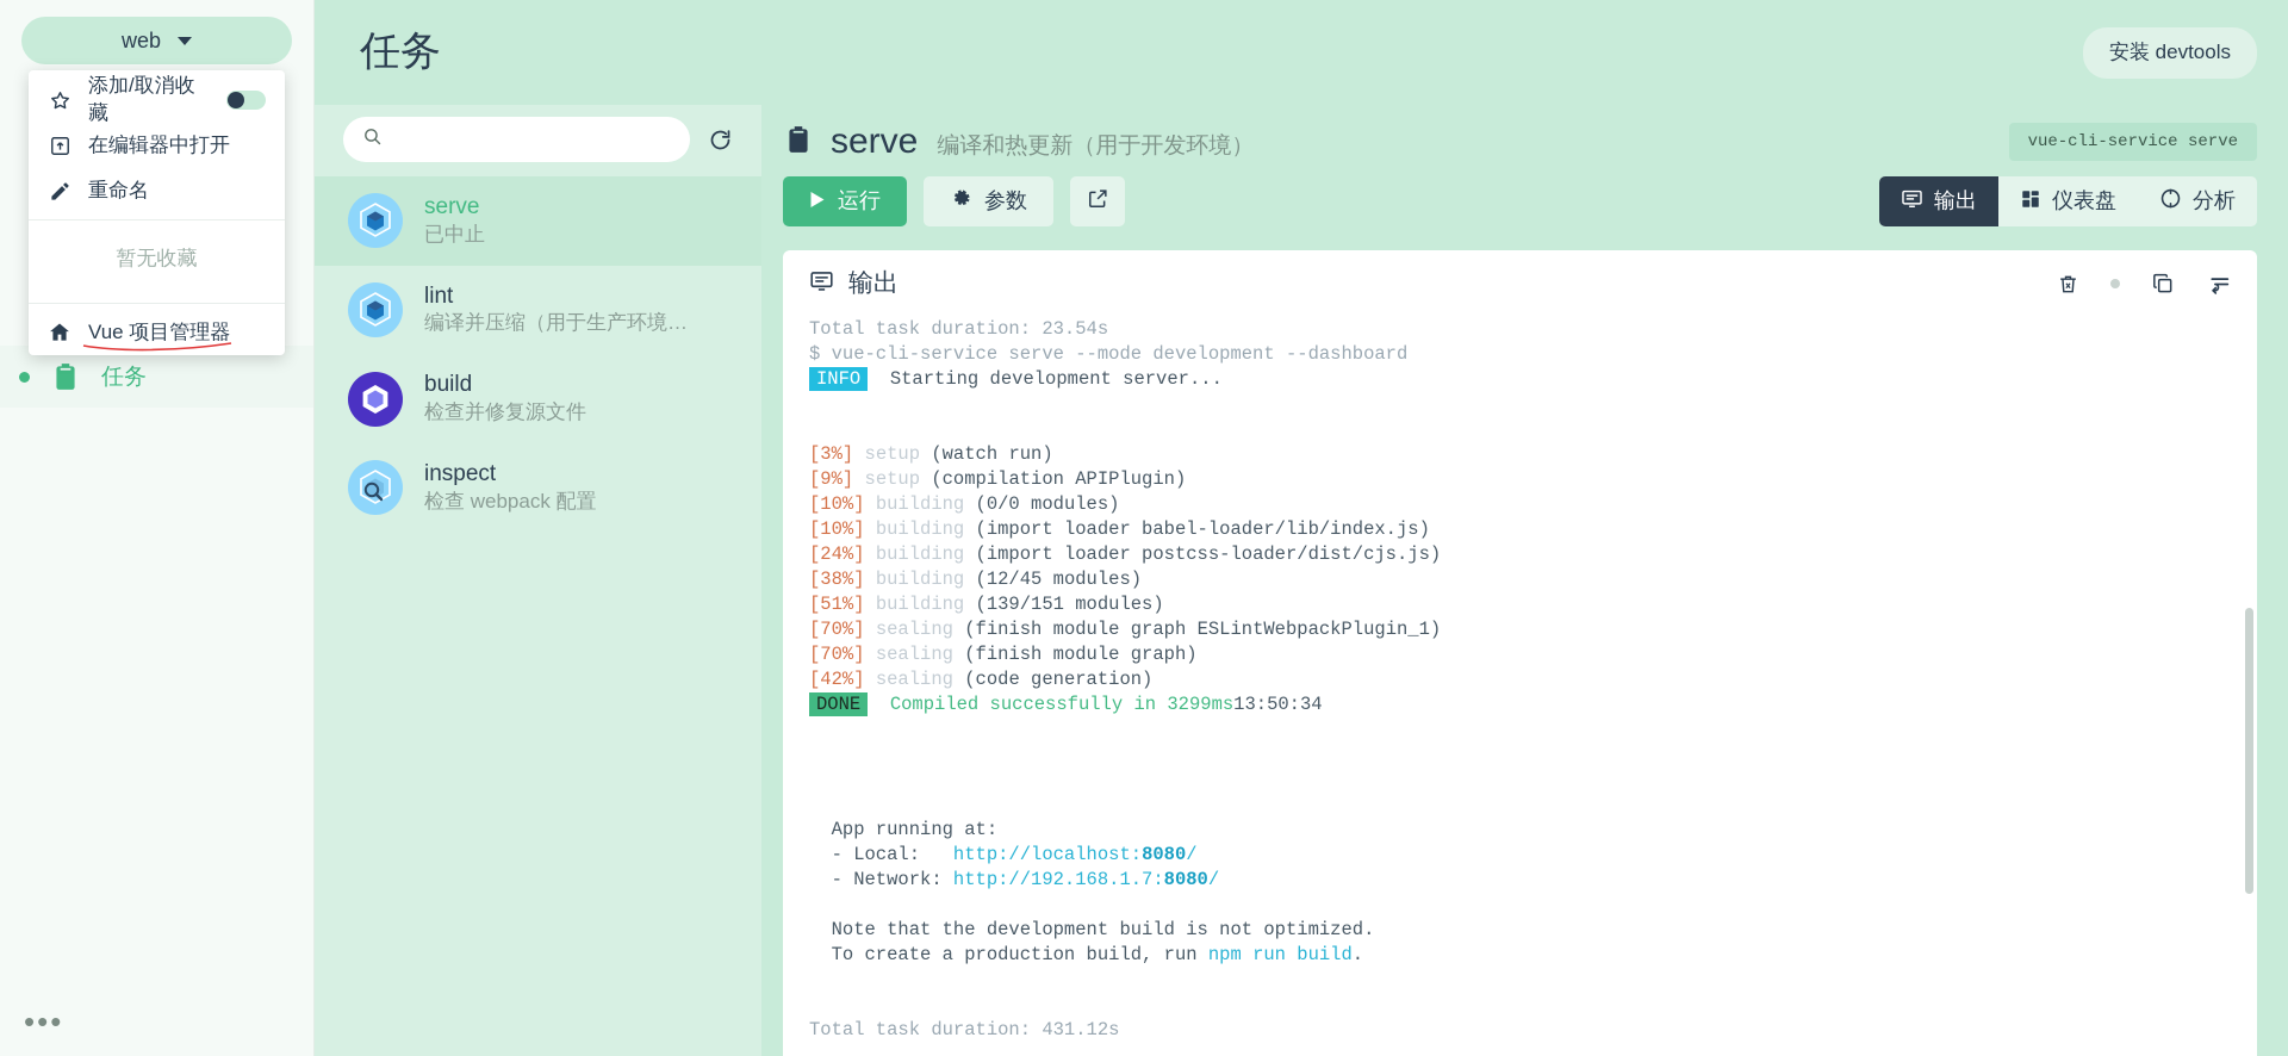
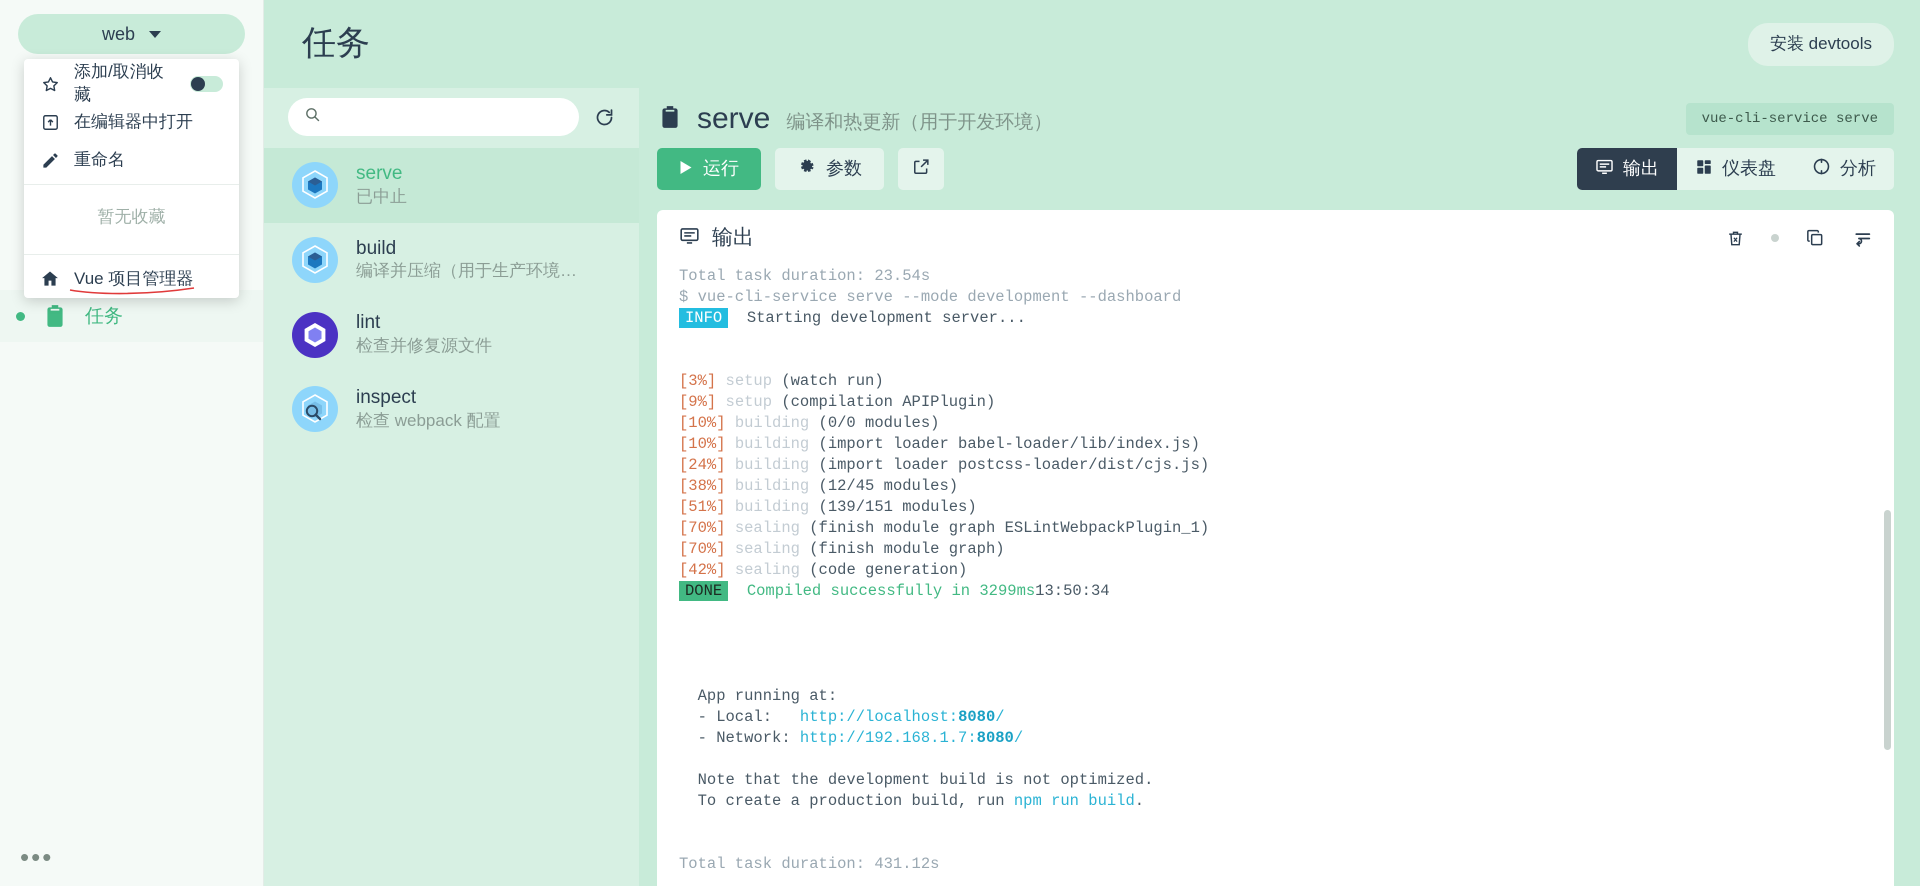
  web
  任务
  •••
  添加/取消收藏
  在编辑器中打开
  重命名
  暂无收藏
  Vue 项目管理器
  任务
  安装 devtools
  serve
  已中止
- lint
+ build
  编译并压缩（用于生产环境…
- build
+ lint
  检查并修复源文件
  inspect
  检查 webpack 配置
  serve
  编译和热更新（用于开发环境）
  vue-cli-service serve
  运行
  参数
  输出
  仪表盘
  分析
  输出
  Total task duration: 23.54s
  $ vue-cli-service serve --mode development --dashboard
  INFO Starting development server...
  [3%] setup (watch run)
  [9%] setup (compilation APIPlugin)
  [10%] building (0/0 modules)
  [10%] building (import loader babel-loader/lib/index.js)
  [24%] building (import loader postcss-loader/dist/cjs.js)
  [38%] building (12/45 modules)
  [51%] building (139/151 modules)
  [70%] sealing (finish module graph ESLintWebpackPlugin_1)
  [70%] sealing (finish module graph)
  [42%] sealing (code generation)
  DONE Compiled successfully in 3299ms13:50:34
  App running at:
  - Local: http://localhost:8080/
  - Network: http://192.168.1.7:8080/
  Note that the development build is not optimized.
  To create a production build, run npm run build.
  Total task duration: 431.12s
